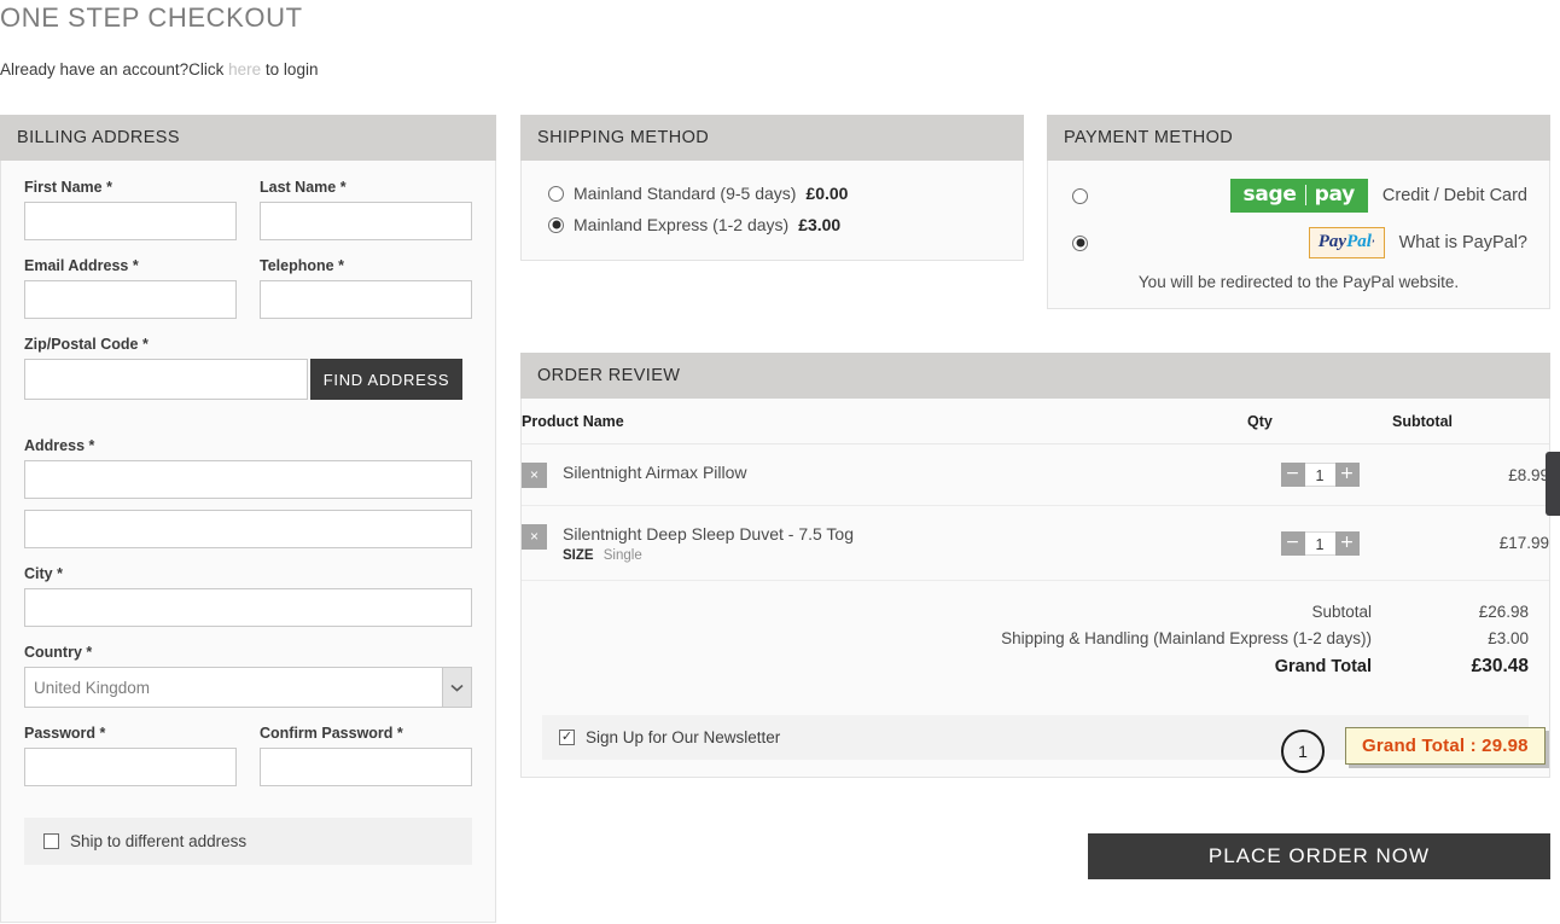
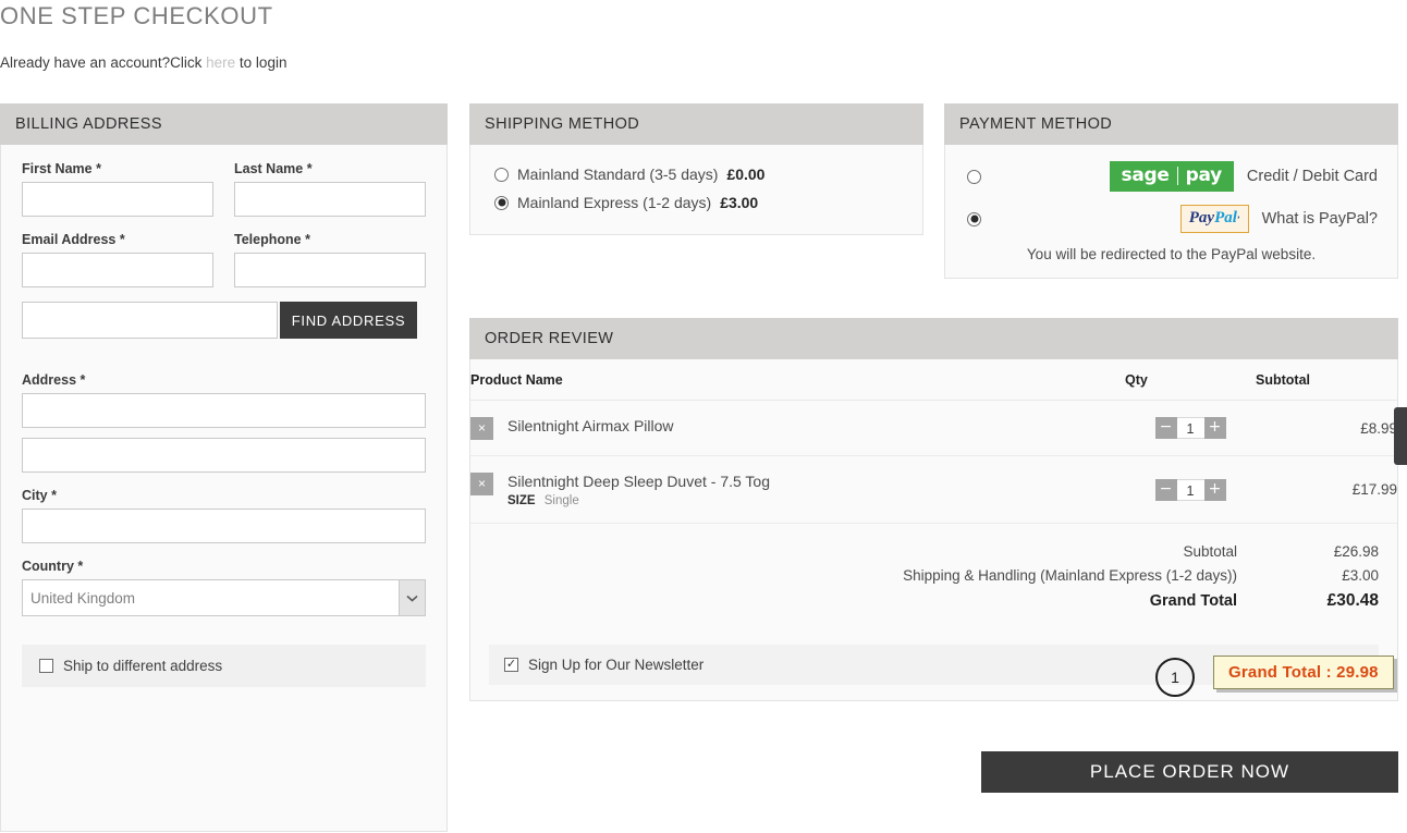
  ONE STEP CHECKOUT
  Already have an account?Click here to login
  BILLING ADDRESS
  First Name *
  Last Name *
  Email Address *
  Telephone *
- Zip/Postal Code *
  FIND ADDRESS
  Address *
  City *
  Country *
  United Kingdom
- Password *
- Confirm Password *
  Ship to different address
  SHIPPING METHOD
- Mainland Standard (9-5 days)
+ Mainland Standard (3-5 days)
  £0.00
  Mainland Express (1-2 days)
  £3.00
  PAYMENT METHOD
  sage
  pay
  Credit / Debit Card
  Pay
  Pal
  ’
  What is PayPal?
  You will be redirected to the PayPal website.
  ORDER REVIEW
  Product Name	Qty	Subtotal
  × Silentnight Airmax Pillow	− 1 +	£8.9
  × Silentnight Deep Sleep Duvet - 7.5 Tog SIZE Single	− 1 +	£17.99
  Subtotal
  £26.98
  Shipping & Handling (Mainland Express (1-2 days))
  £3.00
  Grand Total
  £30.48
  Sign Up for Our Newsletter
  PLACE ORDER NOW
  1
  Grand Total : 29.98
